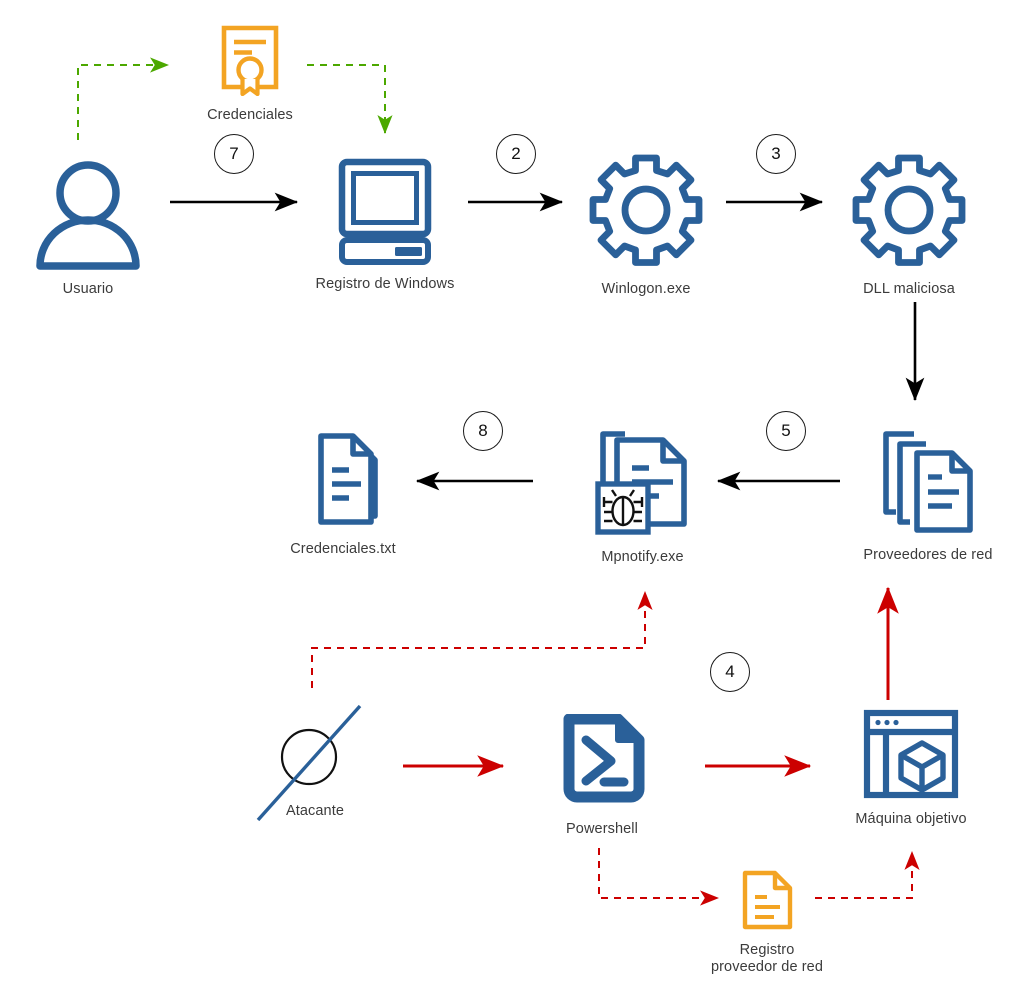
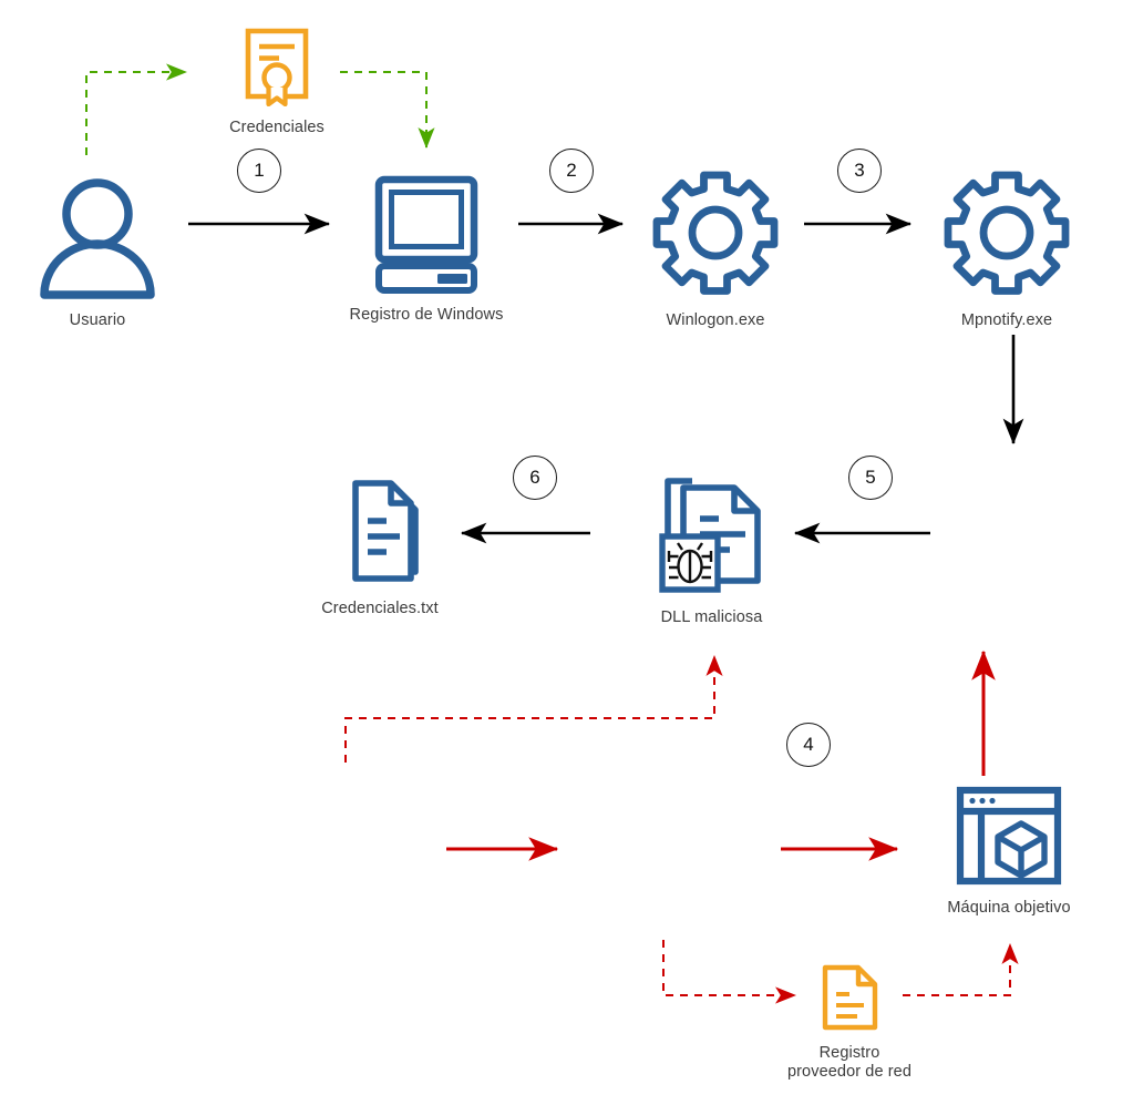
- 7
+ 1
  2
  3
  4
  5
- 8
+ 6
  Usuario
  Credenciales
  Registro de Windows
  Winlogon.exe
- DLL maliciosa
+ Mpnotify.exe
- Proveedores de red
- Mpnotify.exe
+ DLL maliciosa
  Credenciales.txt
- Atacante
- Powershell
  Máquina objetivo
  Registro
  proveedor de red
